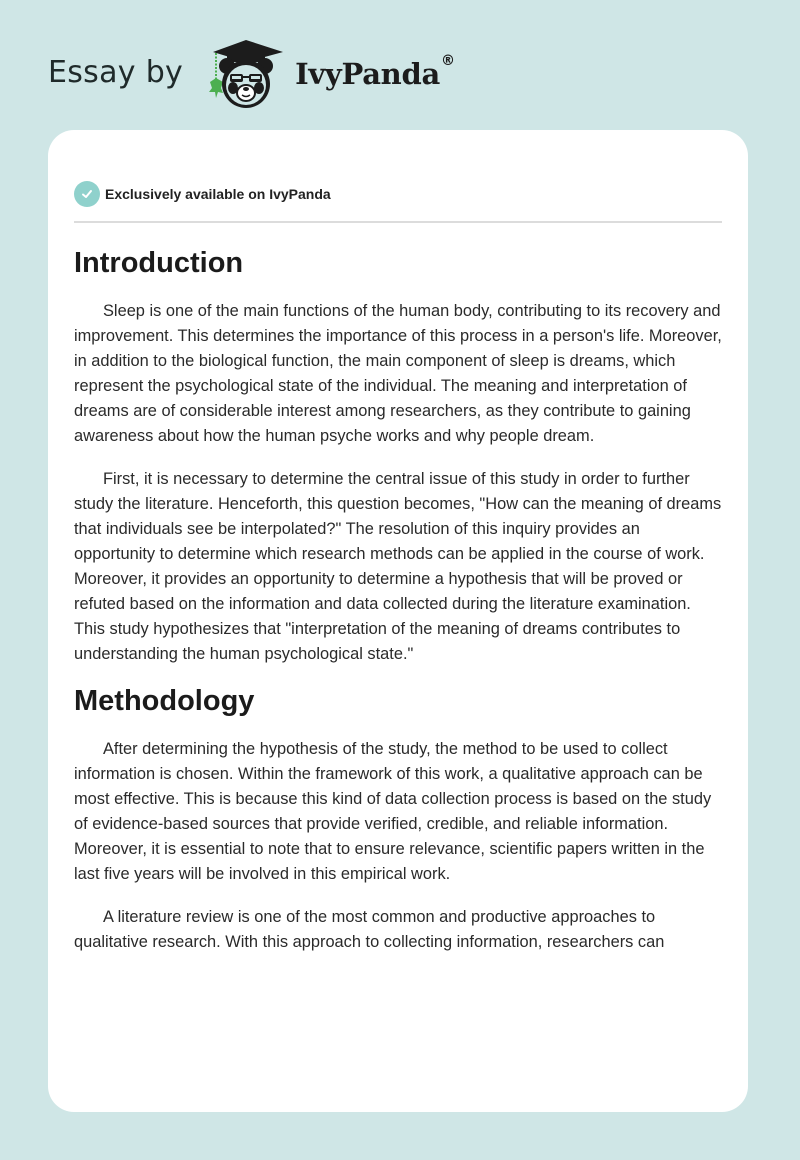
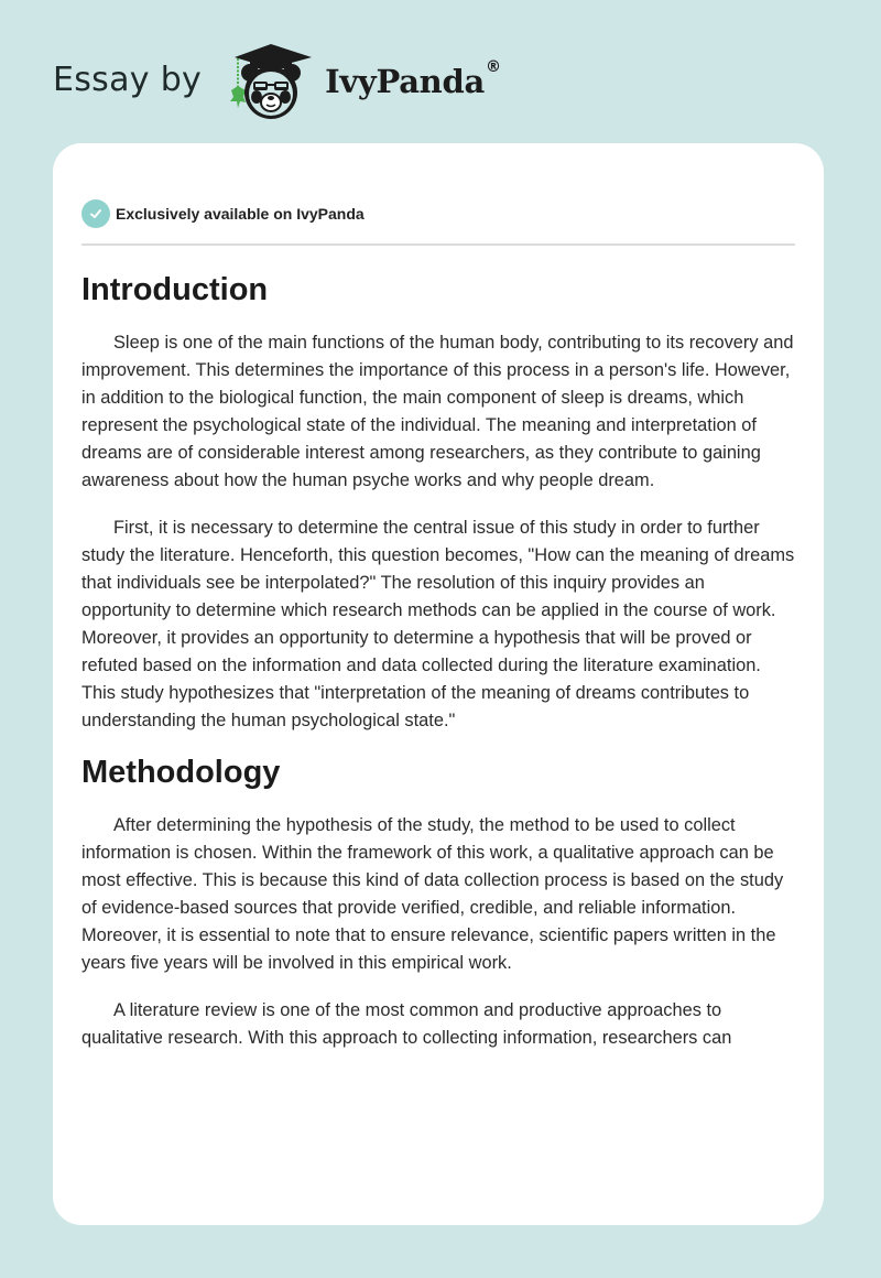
  Essay by
  IvyPanda®
  Exclusively available on IvyPanda
  Introduction
- Sleep is one of the main functions of the human body, contributing to its recovery and improvement. This determines the importance of this process in a person's life. Moreover, in addition to the biological function, the main component of sleep is dreams, which represent the psychological state of the individual. The meaning and interpretation of dreams are of considerable interest among researchers, as they contribute to gaining awareness about how the human psyche works and why people dream.
+ Sleep is one of the main functions of the human body, contributing to its recovery and improvement. This determines the importance of this process in a person's life. However, in addition to the biological function, the main component of sleep is dreams, which represent the psychological state of the individual. The meaning and interpretation of dreams are of considerable interest among researchers, as they contribute to gaining awareness about how the human psyche works and why people dream.
  First, it is necessary to determine the central issue of this study in order to further study the literature. Henceforth, this question becomes, "How can the meaning of dreams that individuals see be interpolated?" The resolution of this inquiry provides an opportunity to determine which research methods can be applied in the course of work. Moreover, it provides an opportunity to determine a hypothesis that will be proved or refuted based on the information and data collected during the literature examination. This study hypothesizes that "interpretation of the meaning of dreams contributes to understanding the human psychological state."
  Methodology
- After determining the hypothesis of the study, the method to be used to collect information is chosen. Within the framework of this work, a qualitative approach can be most effective. This is because this kind of data collection process is based on the study of evidence-based sources that provide verified, credible, and reliable information. Moreover, it is essential to note that to ensure relevance, scientific papers written in the last five years will be involved in this empirical work.
+ After determining the hypothesis of the study, the method to be used to collect information is chosen. Within the framework of this work, a qualitative approach can be most effective. This is because this kind of data collection process is based on the study of evidence-based sources that provide verified, credible, and reliable information. Moreover, it is essential to note that to ensure relevance, scientific papers written in the years five years will be involved in this empirical work.
  A literature review is one of the most common and productive approaches to qualitative research. With this approach to collecting information, researchers can
